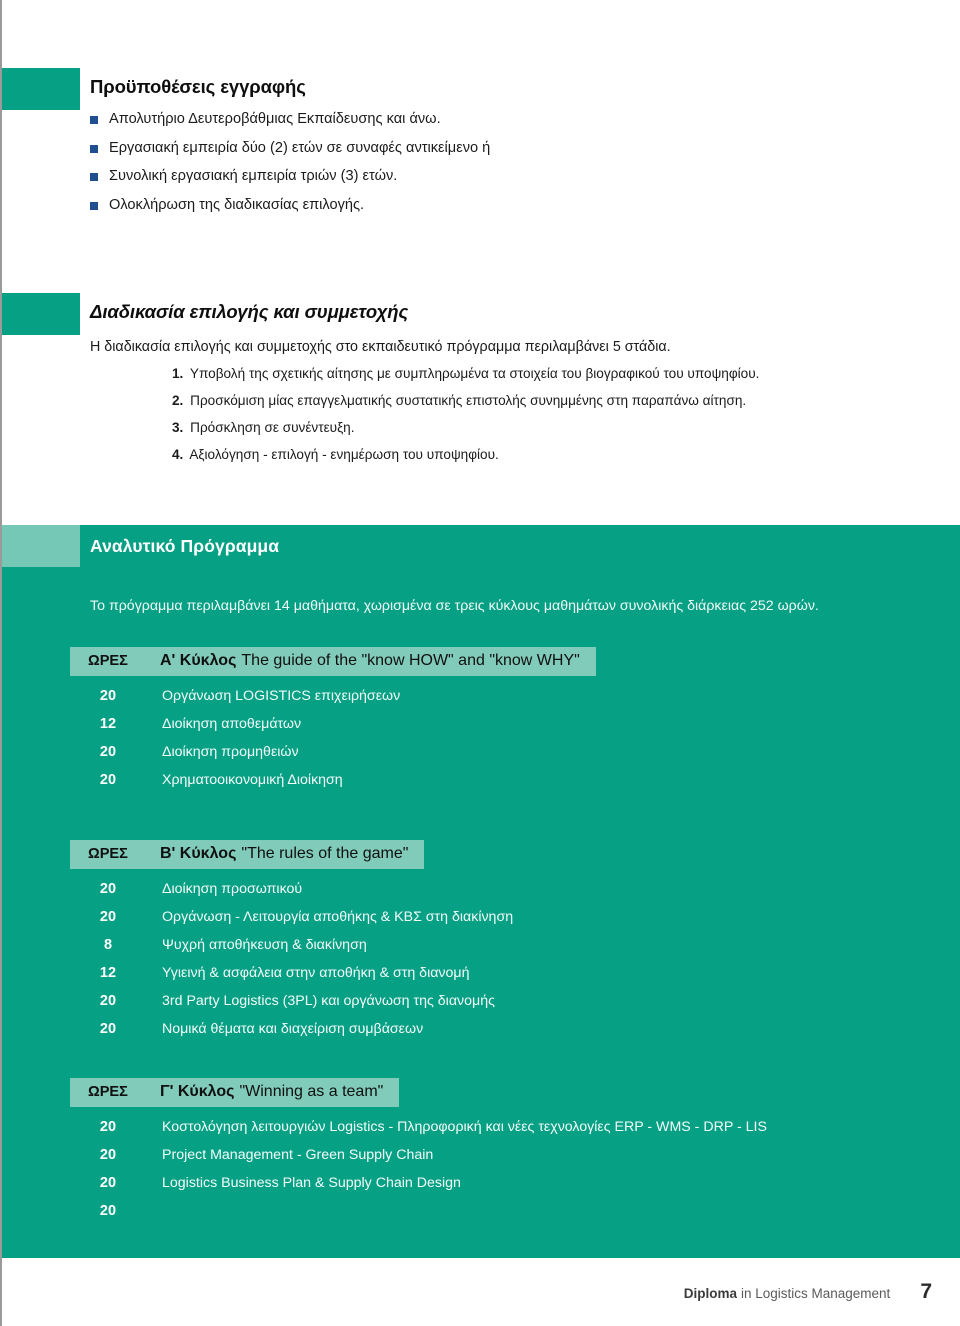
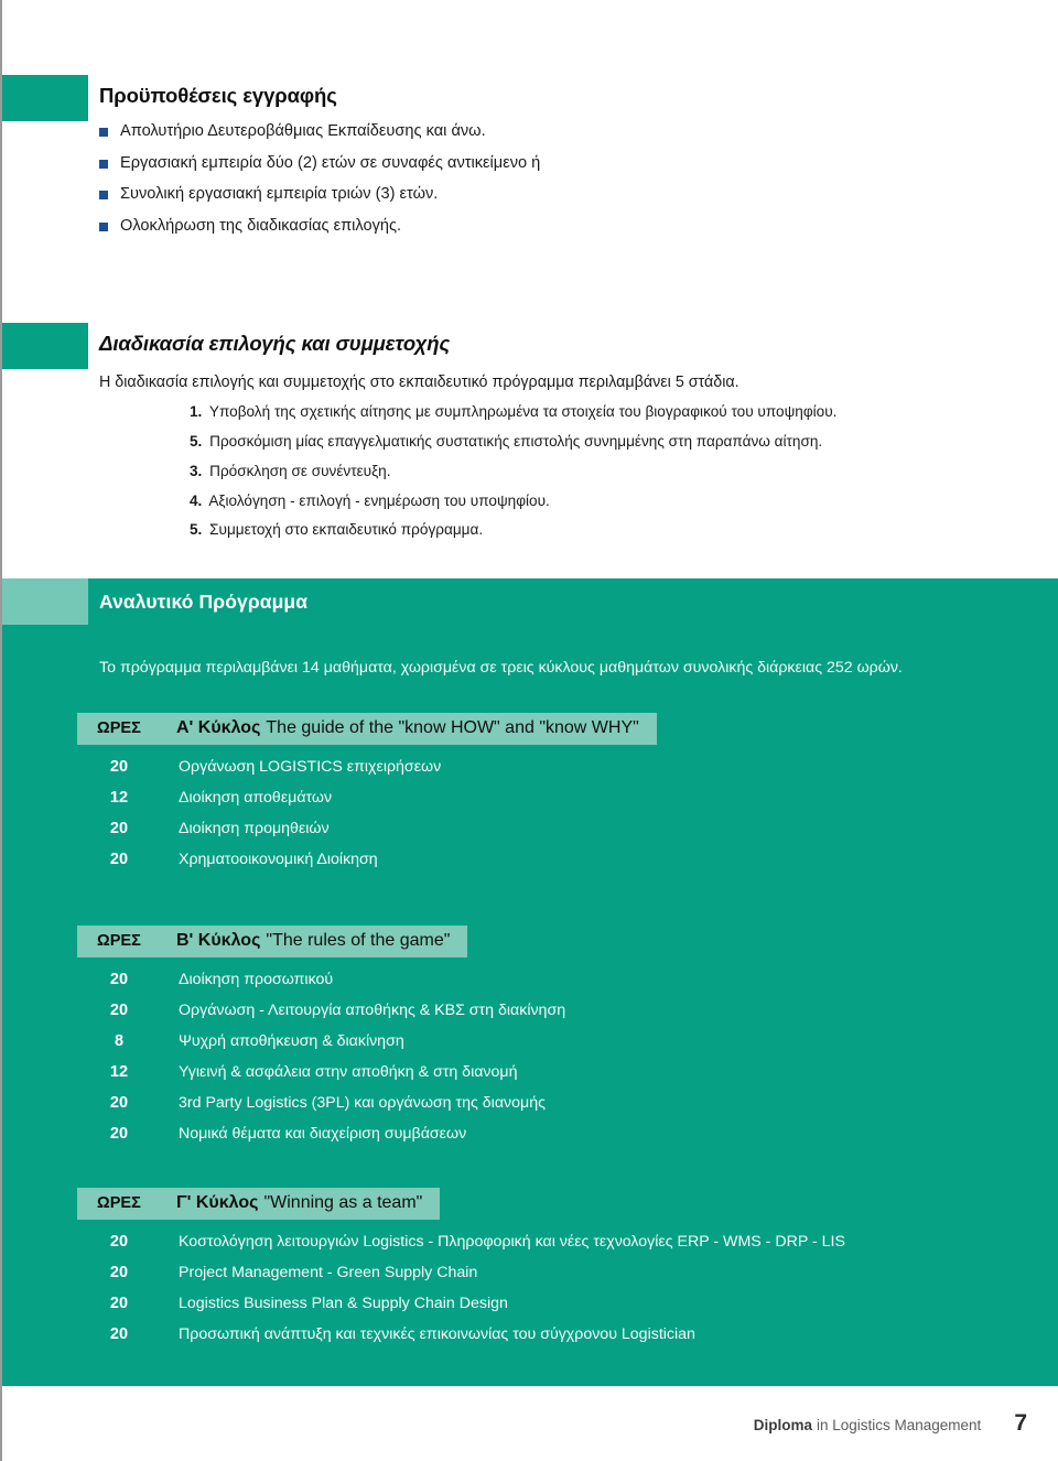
  Προϋποθέσεις εγγραφής
  Απολυτήριο Δευτεροβάθμιας Εκπαίδευσης και άνω.
  Εργασιακή εμπειρία δύο (2) ετών σε συναφές αντικείμενο ή
  Συνολική εργασιακή εμπειρία τριών (3) ετών.
  Ολοκλήρωση της διαδικασίας επιλογής.
  Διαδικασία επιλογής και συμμετοχής
  Η διαδικασία επιλογής και συμμετοχής στο εκπαιδευτικό πρόγραμμα περιλαμβάνει 5 στάδια.
  1. Υποβολή της σχετικής αίτησης με συμπληρωμένα τα στοιχεία του βιογραφικού του υποψηφίου.
- 2. Προσκόμιση μίας επαγγελματικής συστατικής επιστολής συνημμένης στη παραπάνω αίτηση.
+ 5. Προσκόμιση μίας επαγγελματικής συστατικής επιστολής συνημμένης στη παραπάνω αίτηση.
  3. Πρόσκληση σε συνέντευξη.
  4. Αξιολόγηση - επιλογή - ενημέρωση του υποψηφίου.
+ 5. Συμμετοχή στο εκπαιδευτικό πρόγραμμα.
  Αναλυτικό Πρόγραμμα
  Το πρόγραμμα περιλαμβάνει 14 μαθήματα, χωρισμένα σε τρεις κύκλους μαθημάτων συνολικής διάρκειας 252 ωρών.
  ΩΡΕΣ
  Α' Κύκλος
  The guide of the "know HOW" and "know WHY"
  20
  Οργάνωση LOGISTICS επιχειρήσεων
  12
  Διοίκηση αποθεμάτων
  20
  Διοίκηση προμηθειών
  20
  Χρηματοοικονομική Διοίκηση
  ΩΡΕΣ
  Β' Κύκλος
  "The rules of the game"
  20
  Διοίκηση προσωπικού
  20
  Οργάνωση - Λειτουργία αποθήκης & ΚΒΣ στη διακίνηση
  8
  Ψυχρή αποθήκευση & διακίνηση
  12
  Υγιεινή & ασφάλεια στην αποθήκη & στη διανομή
  20
  3rd Party Logistics (3PL) και οργάνωση της διανομής
  20
  Νομικά θέματα και διαχείριση συμβάσεων
  ΩΡΕΣ
  Γ' Κύκλος
  "Winning as a team"
  20
  Κοστολόγηση λειτουργιών Logistics - Πληροφορική και νέες τεχνολογίες ERP - WMS - DRP - LIS
  20
  Project Management - Green Supply Chain
  20
  Logistics Business Plan & Supply Chain Design
  20
+ Προσωπική ανάπτυξη και τεχνικές επικοινωνίας του σύγχρονου Logistician
  Diploma
  in Logistics Management
  7
